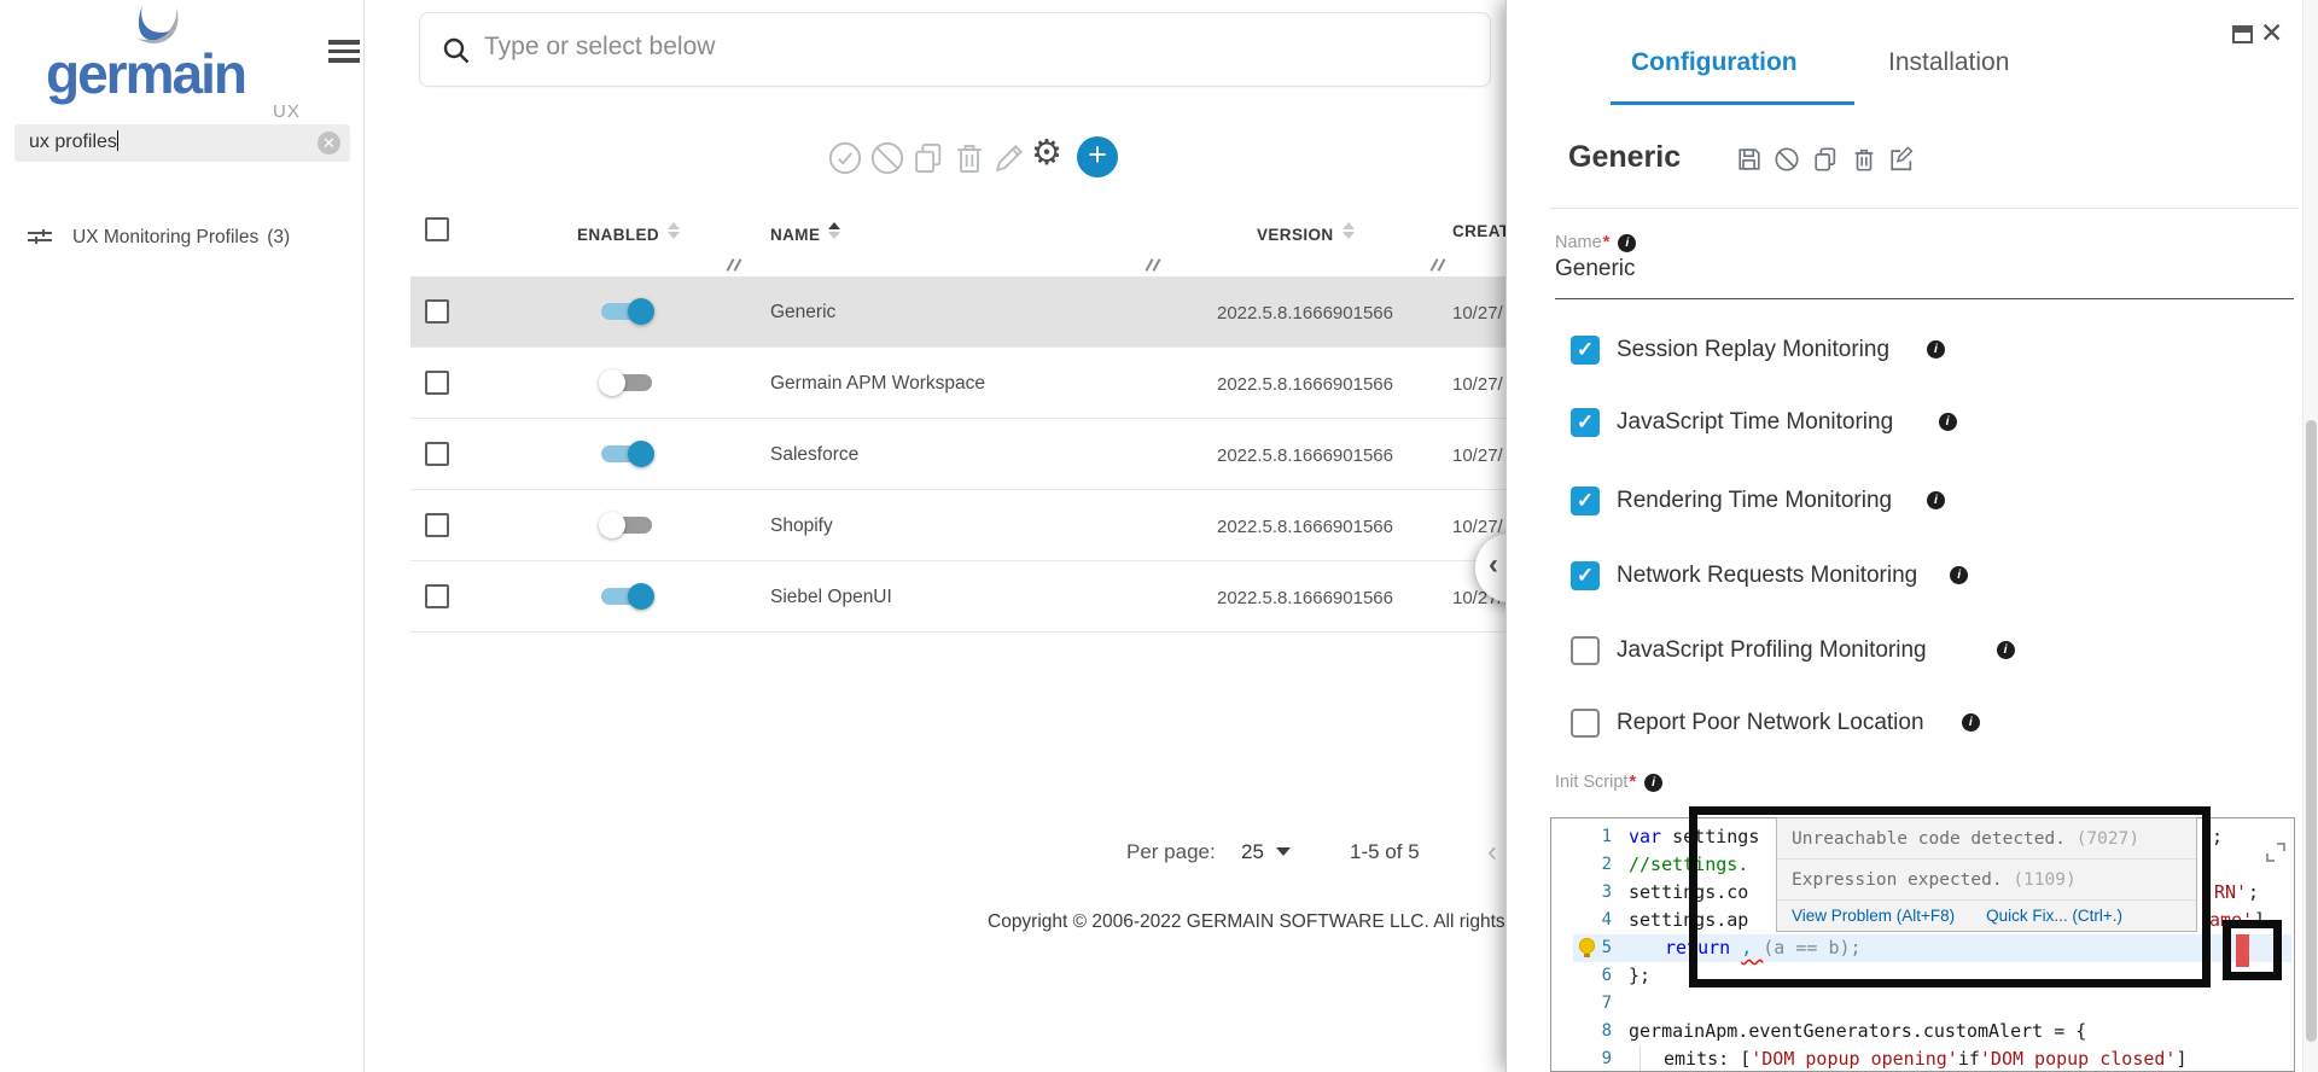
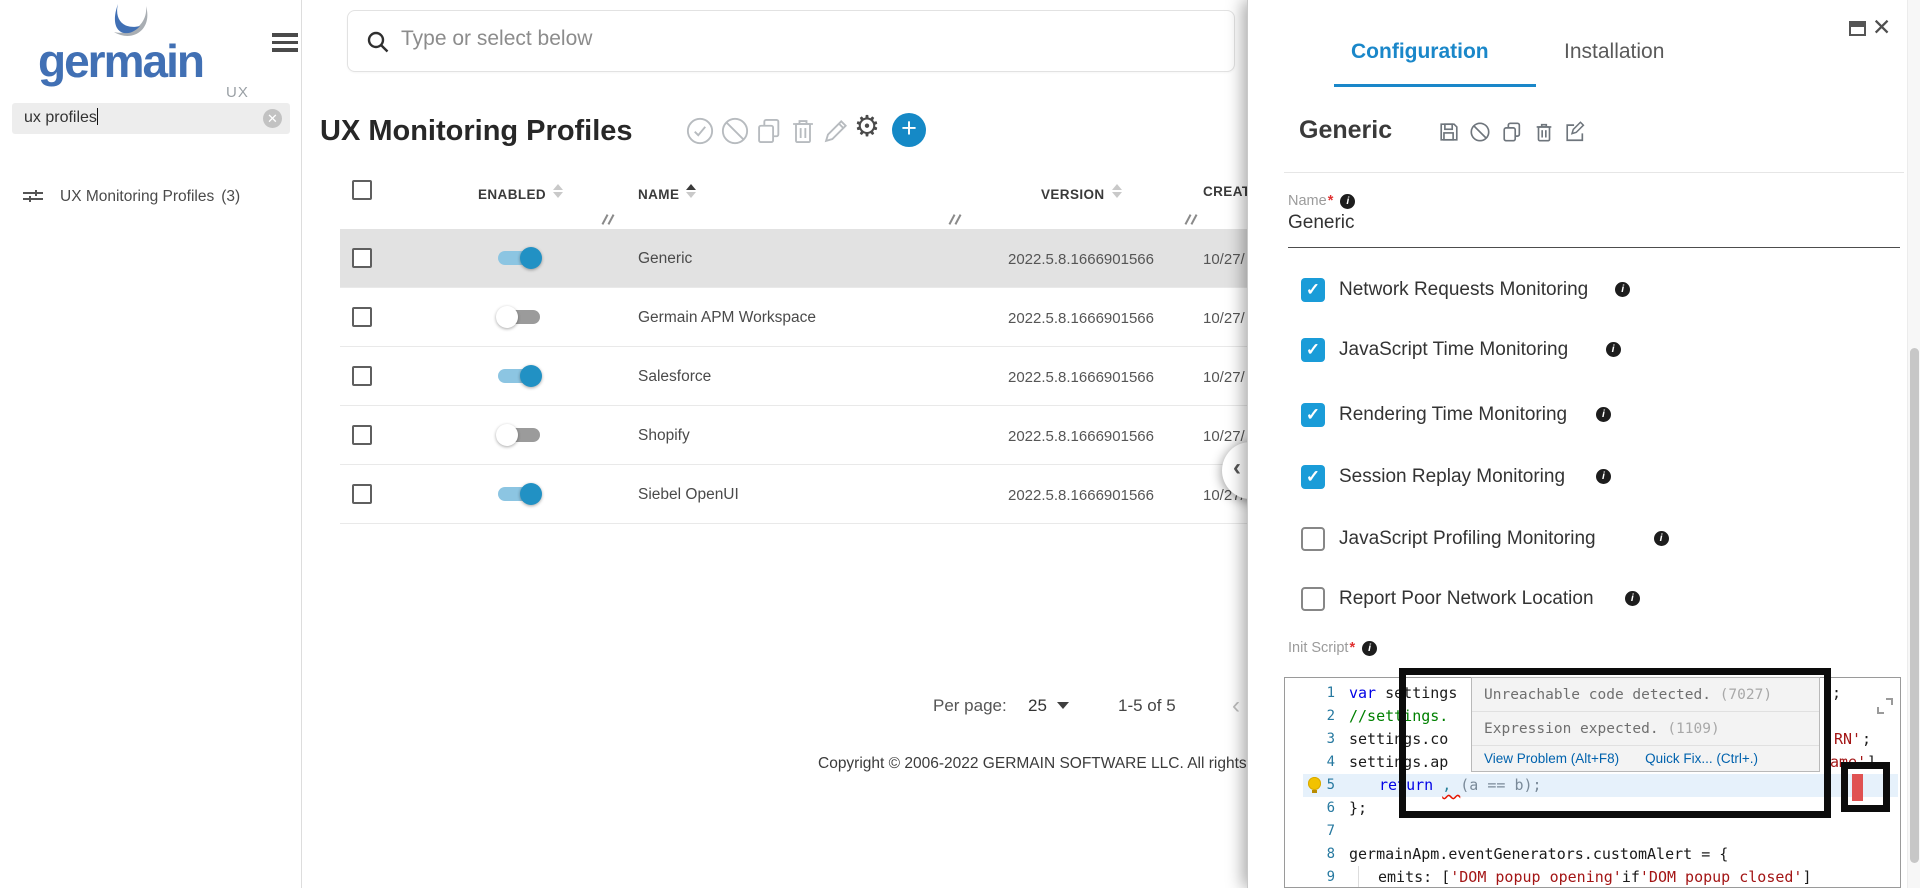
  germain
  UX
  ux profiles
  ✕
  UX Monitoring Profiles (3)
  Type or select below
+ UX Monitoring Profiles
  ⚙
  +
  ENABLED
  NAME
  VERSION
  CREA
  Generic
  2022.5.8.1666901566
  10/27/
  Germain APM Workspace
  2022.5.8.1666901566
  10/27/
  Salesforce
  2022.5.8.1666901566
  10/27/
  Shopify
  2022.5.8.1666901566
  10/27/
  Siebel OpenUI
  2022.5.8.1666901566
  Per page:
  25
  1-5 of 5
  ‹
  Copyright © 2006-2022 GERMAIN SOFTWARE LLC. All rights
  ‹
  ✕
  Configuration
  Installation
  Generic
  Name* i
  Generic
  ✓
- Session Replay Monitoring
+ Network Requests Monitoring
  i
  ✓
  JavaScript Time Monitoring
  i
  ✓
  Rendering Time Monitoring
  i
  ✓
- Network Requests Monitoring
+ Session Replay Monitoring
  i
  JavaScript Profiling Monitoring
  i
  Report Poor Network Location
  i
  Init Script* i
  1
  2
  3
  4
  5
  6
  7
  8
  9
  var settings
  ;
  //settings.
  settings.co
  RN'
  ;
  settings.ap
  ame'
  ]
  return , (a == b);
  };
  germainApm.eventGenerators.customAlert = {
  emits: ['DOM popup opening'if'DOM popup closed']
  Unreachable code detected. (7027)
  Expression expected. (1109)
  View Problem (Alt+F8) Quick Fix... (Ctrl+.)
